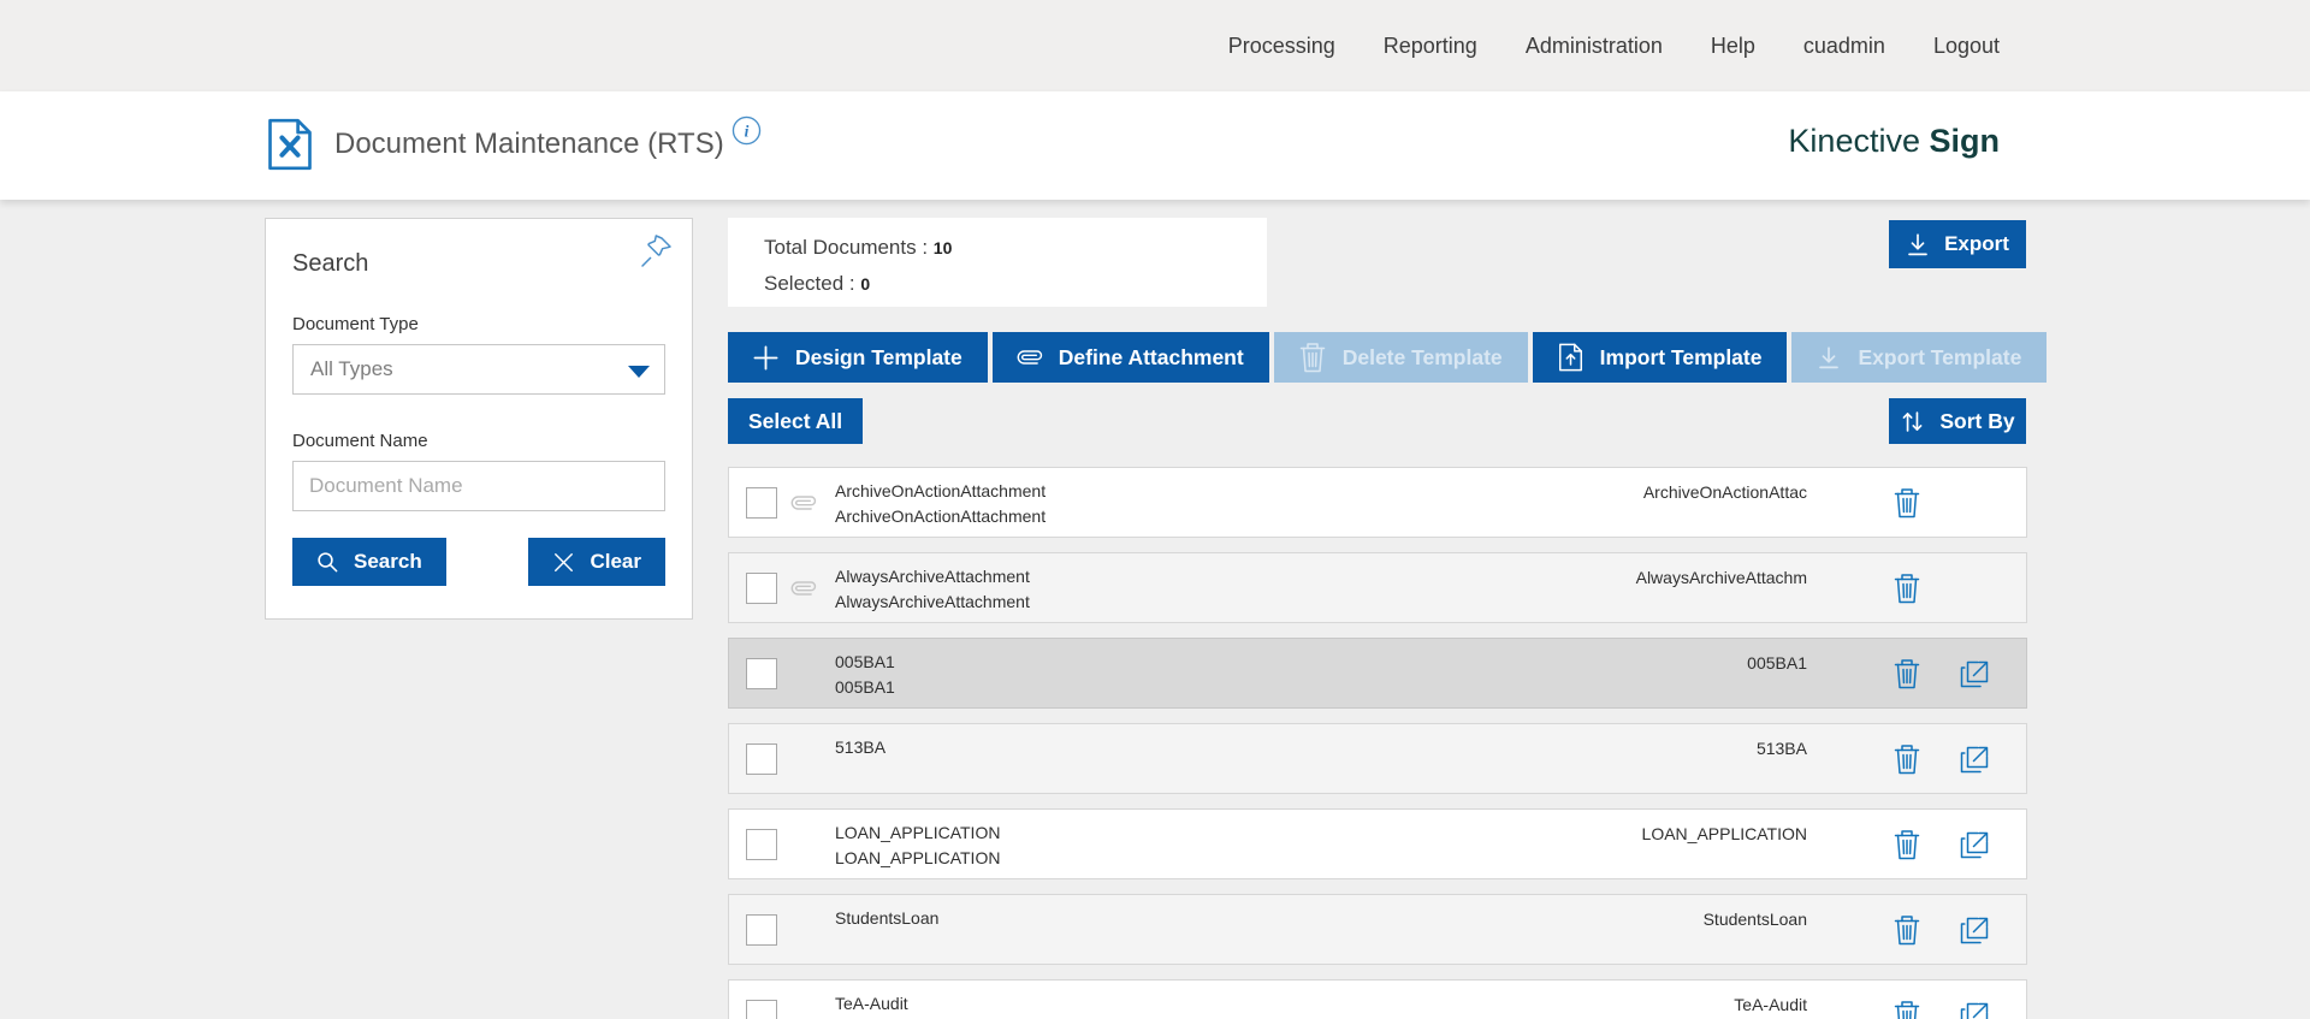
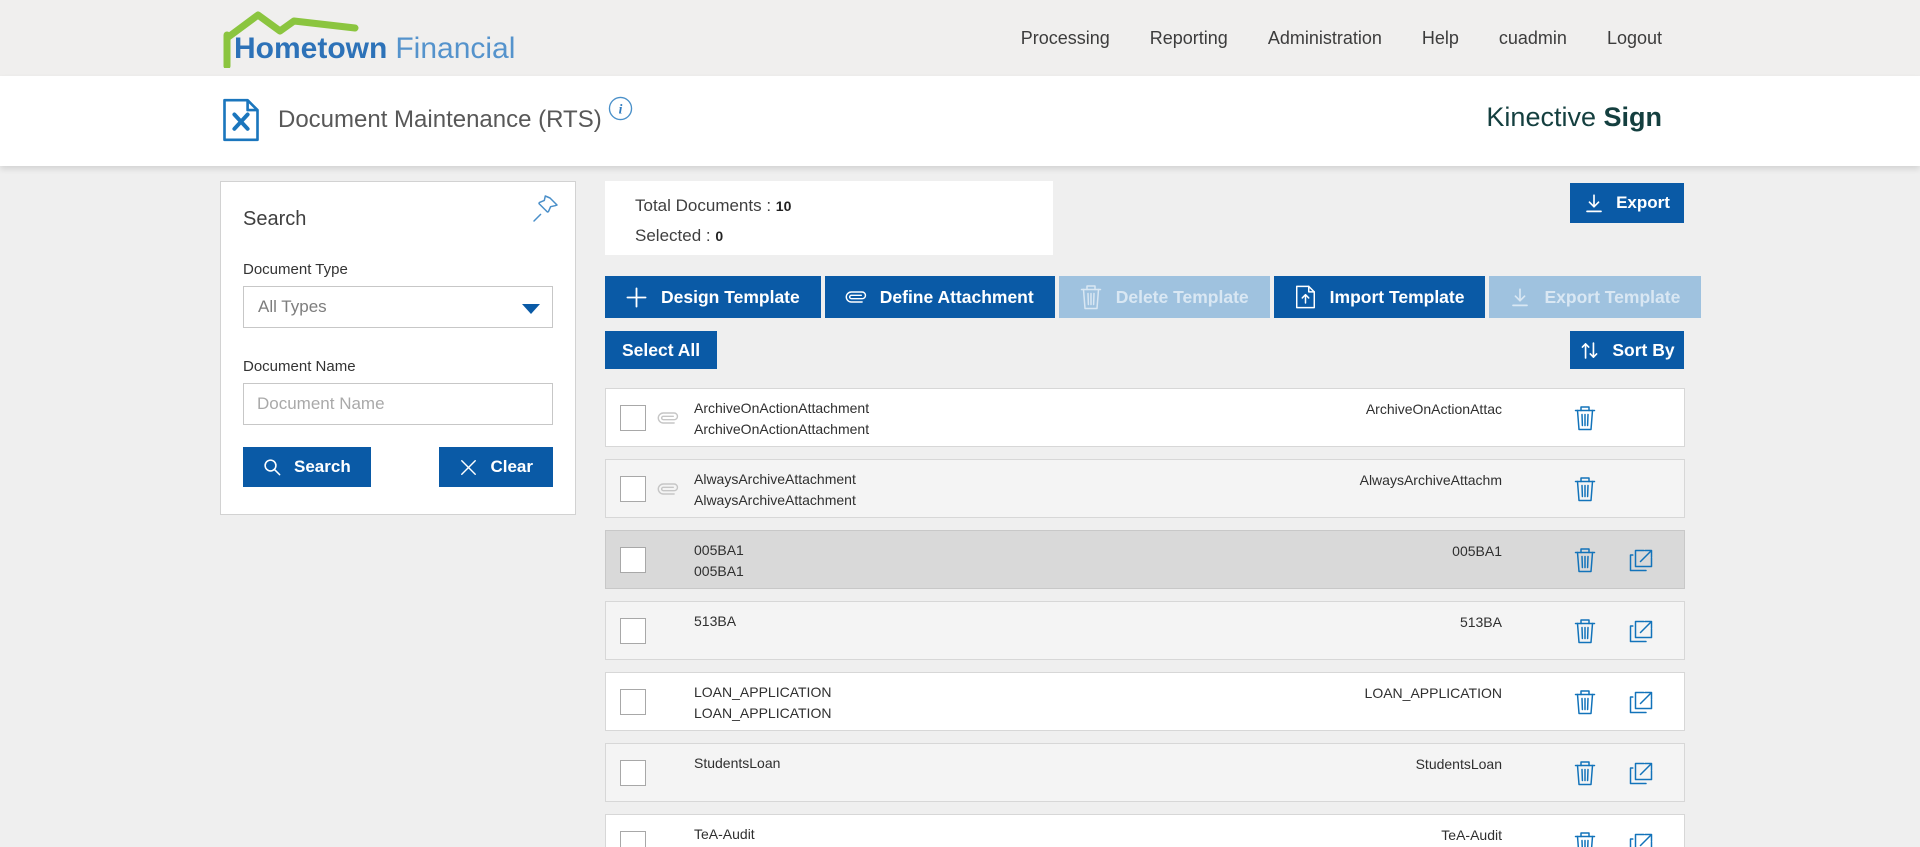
+ Hometown Financial
  Processing
  Reporting
  Administration
  Help
  cuadmin
  Logout
  Document Maintenance (RTS)
  i
  Kinective Sign
  Search
  Document Type
  All Types
  Document Name
  Document Name
  Search
  Clear
  Total Documents : 10
  Selected : 0
  Export
  Design Template
  Define Attachment
  Delete Template
  Import Template
  Export Template
  Select All
  Sort By
  ArchiveOnActionAttachment
  ArchiveOnActionAttachment
  ArchiveOnActionAttac
  AlwaysArchiveAttachment
  AlwaysArchiveAttachment
  AlwaysArchiveAttachm
  005BA1
  005BA1
  005BA1
  513BA
  513BA
  LOAN_APPLICATION
  LOAN_APPLICATION
  LOAN_APPLICATION
  StudentsLoan
  StudentsLoan
  TeA-Audit
  TeA-Audit
